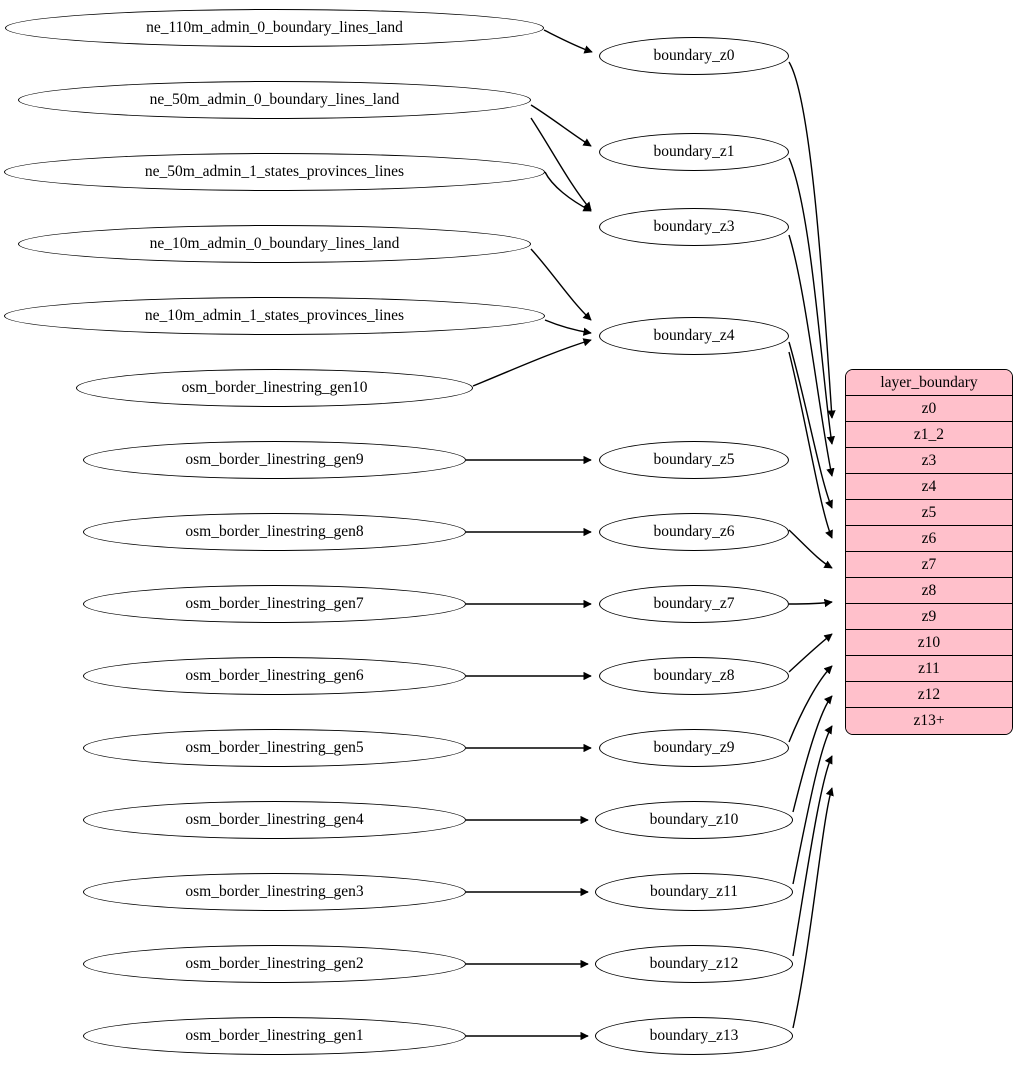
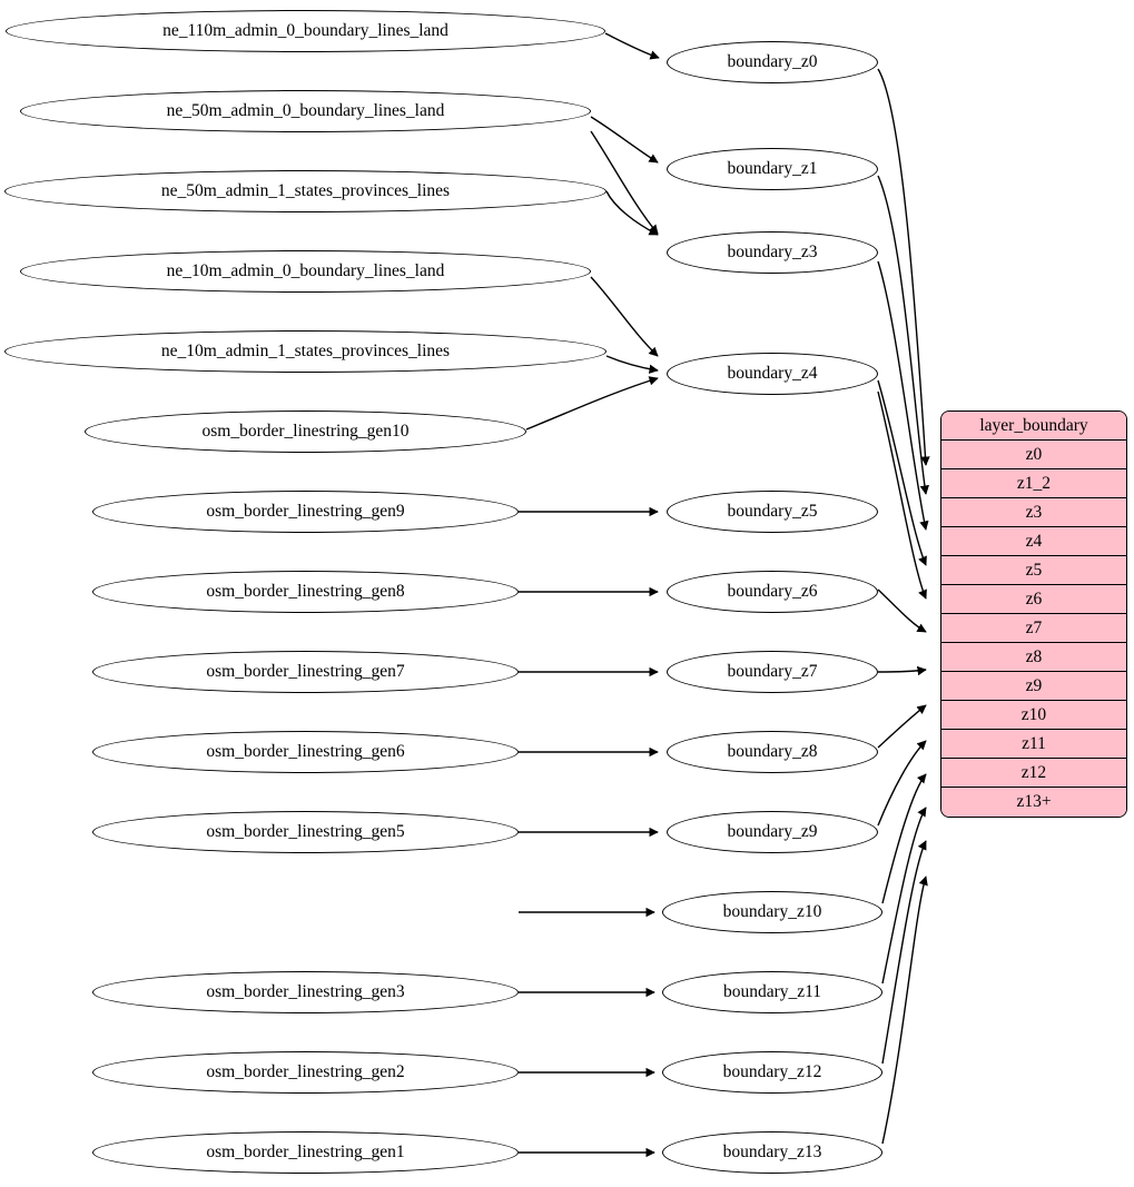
  ne_110m_admin_0_boundary_lines_land
  ne_50m_admin_0_boundary_lines_land
  ne_50m_admin_1_states_provinces_lines
  ne_10m_admin_0_boundary_lines_land
  ne_10m_admin_1_states_provinces_lines
  osm_border_linestring_gen10
  osm_border_linestring_gen9
  osm_border_linestring_gen8
  osm_border_linestring_gen7
  osm_border_linestring_gen6
  osm_border_linestring_gen5
- osm_border_linestring_gen4
  osm_border_linestring_gen3
  osm_border_linestring_gen2
  osm_border_linestring_gen1
  boundary_z0
  boundary_z1
  boundary_z3
  boundary_z4
  boundary_z5
  boundary_z6
  boundary_z7
  boundary_z8
  boundary_z9
  boundary_z10
  boundary_z11
  boundary_z12
  boundary_z13
  layer_boundary
  z0
  z1_2
  z3
  z4
  z5
  z6
  z7
  z8
  z9
  z10
  z11
  z12
  z13+
